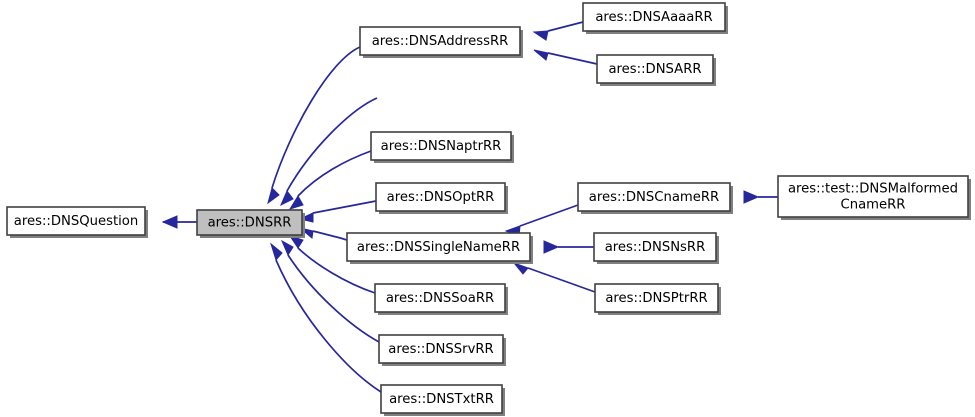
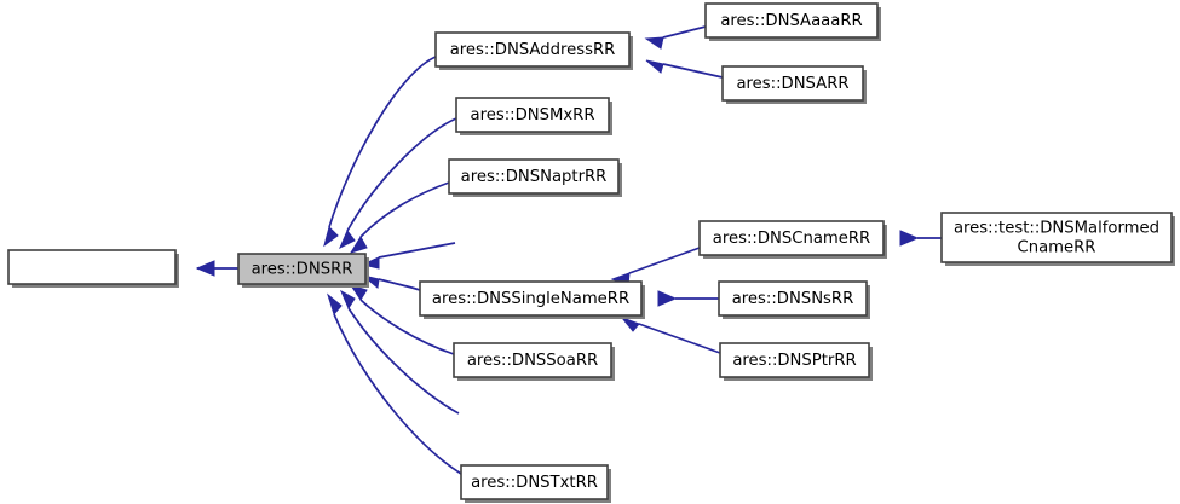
- ares::DNSQuestion
  ares::DNSRR
  ares::DNSAddressRR
+ ares::DNSMxRR
  ares::DNSNaptrRR
- ares::DNSOptRR
  ares::DNSSingleNameRR
  ares::DNSSoaRR
- ares::DNSSrvRR
  ares::DNSTxtRR
  ares::DNSAaaaRR
  ares::DNSARR
  ares::DNSCnameRR
  ares::DNSNsRR
  ares::DNSPtrRR
  ares::test::DNSMalformed
  CnameRR
